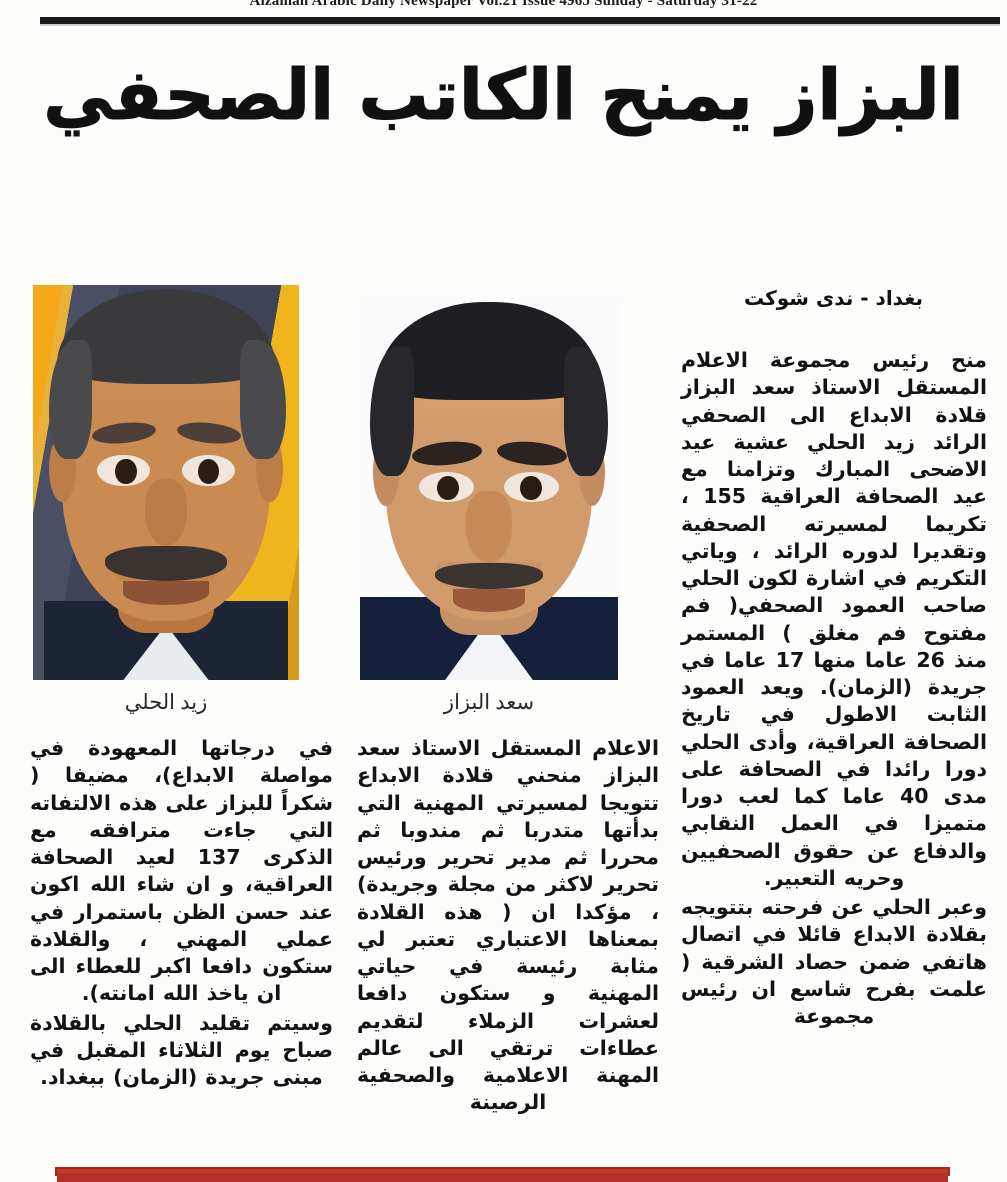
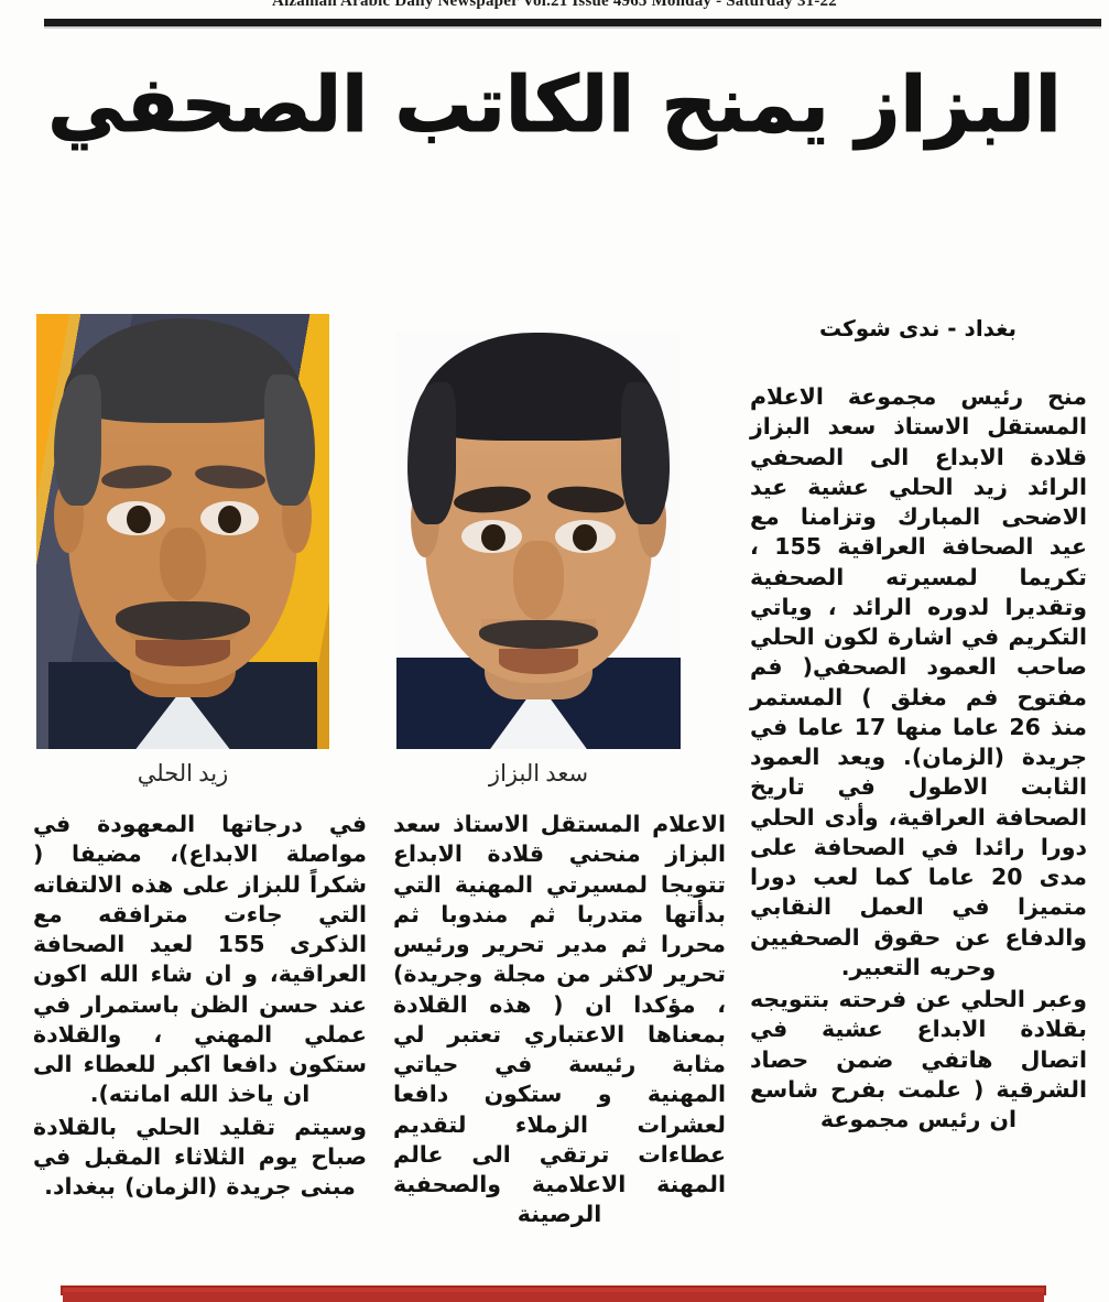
- Alzaman Arabic Daily Newspaper Vol.21 Issue 4965 Sunday - Saturday 31-22
+ Alzaman Arabic Daily Newspaper Vol.21 Issue 4965 Monday - Saturday 31-22
  البزاز يمنح الكاتب الصحفي
  بغداد - ندى شوكت
  زيد الحلي
  سعد البزاز
- منح رئيس مجموعة الاعلام المستقل الاستاذ سعد البزاز قلادة الابداع الى الصحفي الرائد زيد الحلي عشية عيد الاضحى المبارك وتزامنا مع عيد الصحافة العراقية 155 ، تكريما لمسيرته الصحفية وتقديرا لدوره الرائد ، وياتي التكريم في اشارة لكون الحلي صاحب العمود الصحفي( فم مفتوح فم مغلق ) المستمر منذ 26 عاما منها 17 عاما في جريدة (الزمان). ويعد العمود الثابت الاطول في تاريخ الصحافة العراقية، وأدى الحلي دورا رائدا في الصحافة على مدى 40 عاما كما لعب دورا متميزا في العمل النقابي والدفاع عن حقوق الصحفيين وحريه التعبير.
+ منح رئيس مجموعة الاعلام المستقل الاستاذ سعد البزاز قلادة الابداع الى الصحفي الرائد زيد الحلي عشية عيد الاضحى المبارك وتزامنا مع عيد الصحافة العراقية 155 ، تكريما لمسيرته الصحفية وتقديرا لدوره الرائد ، وياتي التكريم في اشارة لكون الحلي صاحب العمود الصحفي( فم مفتوح فم مغلق ) المستمر منذ 26 عاما منها 17 عاما في جريدة (الزمان). ويعد العمود الثابت الاطول في تاريخ الصحافة العراقية، وأدى الحلي دورا رائدا في الصحافة على مدى 20 عاما كما لعب دورا متميزا في العمل النقابي والدفاع عن حقوق الصحفيين وحريه التعبير.
- وعبر الحلي عن فرحته بتتويجه بقلادة الابداع قائلا في اتصال هاتفي ضمن حصاد الشرقية ( علمت بفرح شاسع ان رئيس مجموعة
+ وعبر الحلي عن فرحته بتتويجه بقلادة الابداع عشية في اتصال هاتفي ضمن حصاد الشرقية ( علمت بفرح شاسع ان رئيس مجموعة
  الاعلام المستقل الاستاذ سعد البزاز منحني قلادة الابداع تتويجا لمسيرتي المهنية التي بدأتها متدربا ثم مندوبا ثم محررا ثم مدير تحرير ورئيس تحرير لاكثر من مجلة وجريدة) ، مؤكدا ان ( هذه القلادة بمعناها الاعتباري تعتبر لي مثابة رئيسة في حياتي المهنية و ستكون دافعا لعشرات الزملاء لتقديم عطاءات ترتقي الى عالم المهنة الاعلامية والصحفية الرصينة
- في درجاتها المعهودة في مواصلة الابداع)، مضيفا ( شكراً للبزاز على هذه الالتفاته التي جاءت مترافقه مع الذكرى 137 لعيد الصحافة العراقية، و ان شاء الله اكون عند حسن الظن باستمرار في عملي المهني ، والقلادة ستكون دافعا اكبر للعطاء الى ان ياخذ الله امانته).
+ في درجاتها المعهودة في مواصلة الابداع)، مضيفا ( شكراً للبزاز على هذه الالتفاته التي جاءت مترافقه مع الذكرى 155 لعيد الصحافة العراقية، و ان شاء الله اكون عند حسن الظن باستمرار في عملي المهني ، والقلادة ستكون دافعا اكبر للعطاء الى ان ياخذ الله امانته).
  وسيتم تقليد الحلي بالقلادة صباح يوم الثلاثاء المقبل في مبنى جريدة (الزمان) ببغداد.
